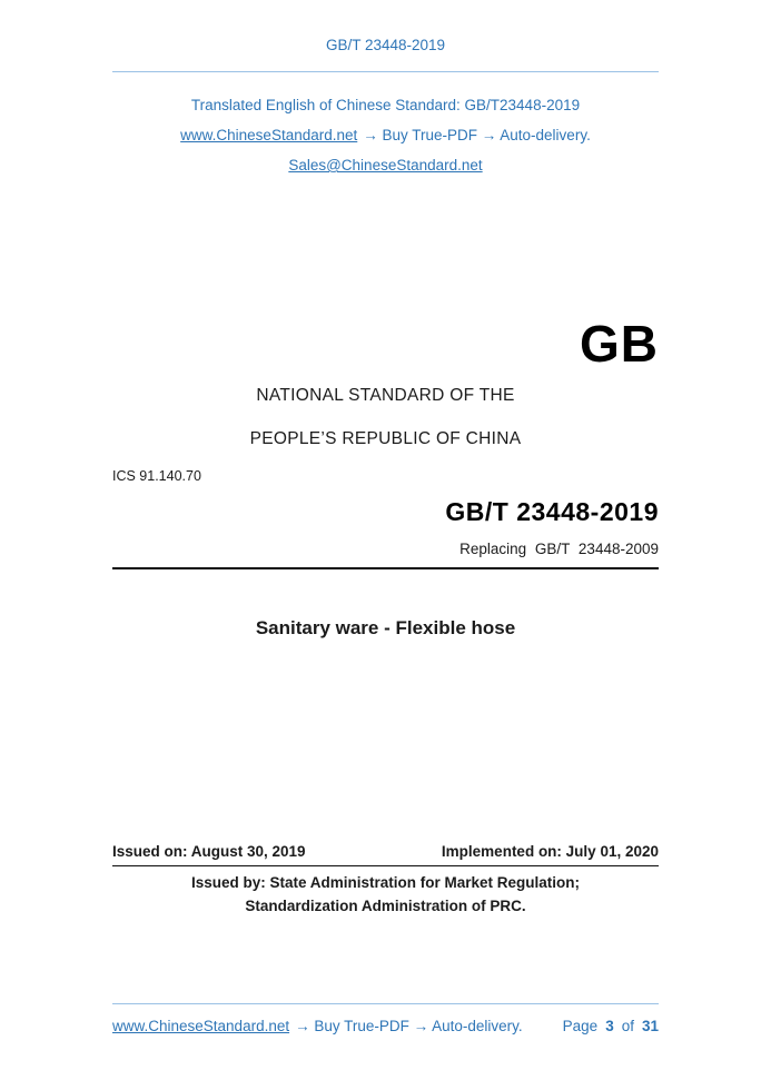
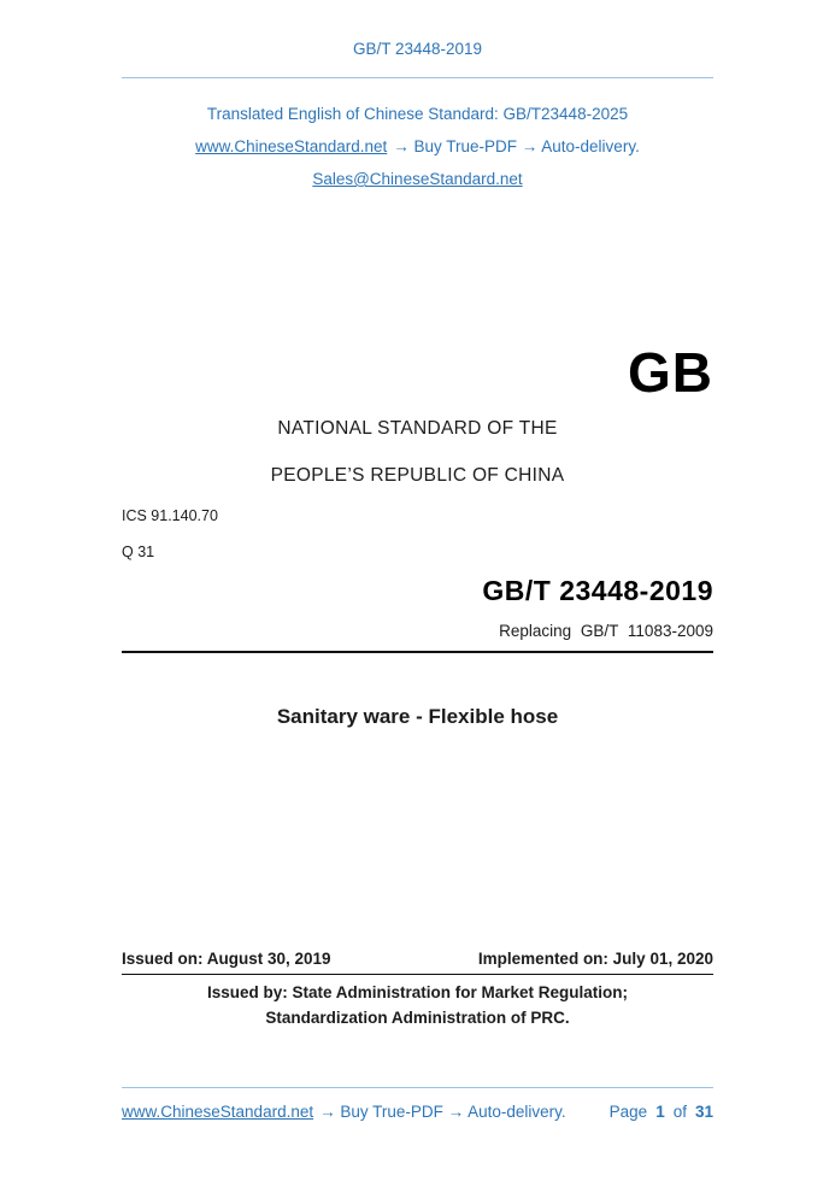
  GB/T 23448-2019
- Translated English of Chinese Standard: GB/T23448-2019
+ Translated English of Chinese Standard: GB/T23448-2025
  www.ChineseStandard.net → Buy True-PDF → Auto-delivery.
  Sales@ChineseStandard.net
  GB
  NATIONAL STANDARD OF THE
  PEOPLE’S REPUBLIC OF CHINA
  ICS 91.140.70
+ Q 31
  GB/T 23448-2019
- Replacing GB/T 23448-2009
+ Replacing GB/T 11083-2009
  Sanitary ware - Flexible hose
  Issued on: August 30, 2019
  Implemented on: July 01, 2020
  Issued by: State Administration for Market Regulation;
  Standardization Administration of PRC.
  www.ChineseStandard.net → Buy True-PDF → Auto-delivery.
  Page
- 3
+ 1
  of
  31
